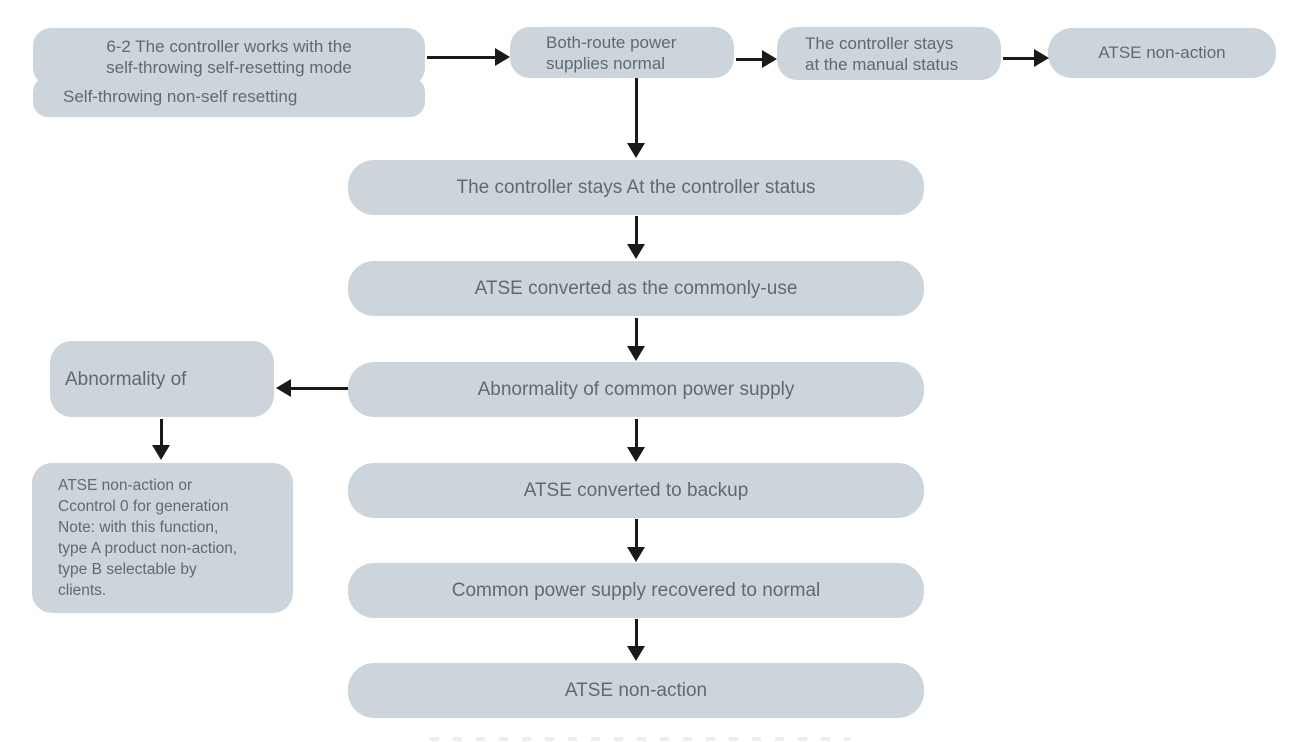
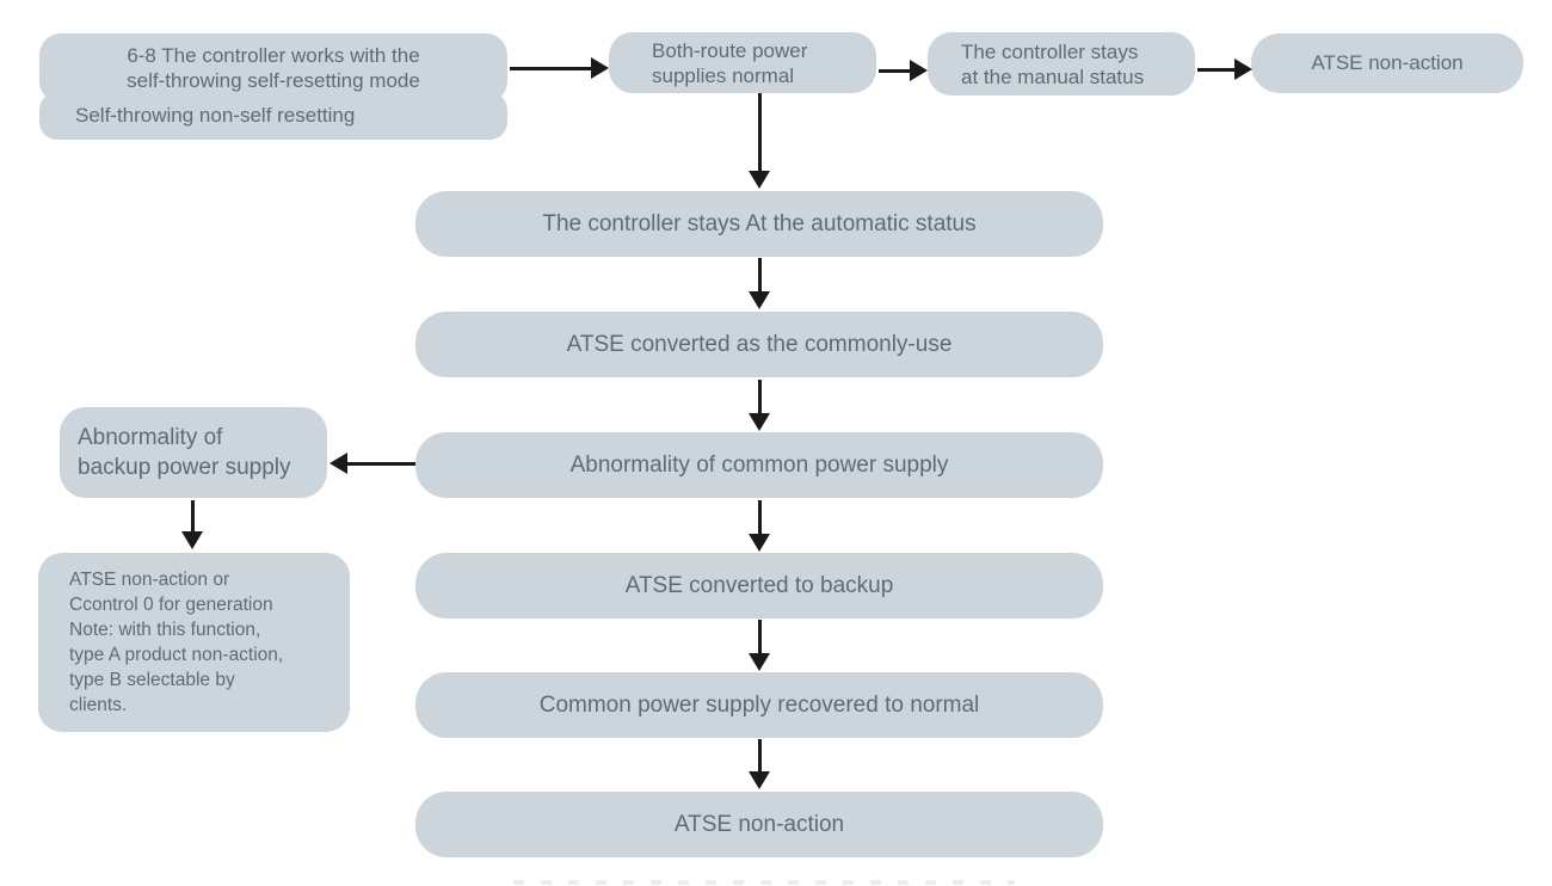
- 6-2 The controller works with the
+ 6-8 The controller works with the
  self-throwing self-resetting mode
  Self-throwing non-self resetting
  Both-route power
  supplies normal
  The controller stays
  at the manual status
  ATSE non-action
- The controller stays At the controller status
+ The controller stays At the automatic status
  ATSE converted as the commonly-use
  Abnormality of common power supply
  ATSE converted to backup
  Common power supply recovered to normal
  ATSE non-action
  Abnormality of
+ backup power supply
  ATSE non-action or
  Ccontrol 0 for generation
  Note: with this function,
  type A product non-action,
  type B selectable by
  clients.
